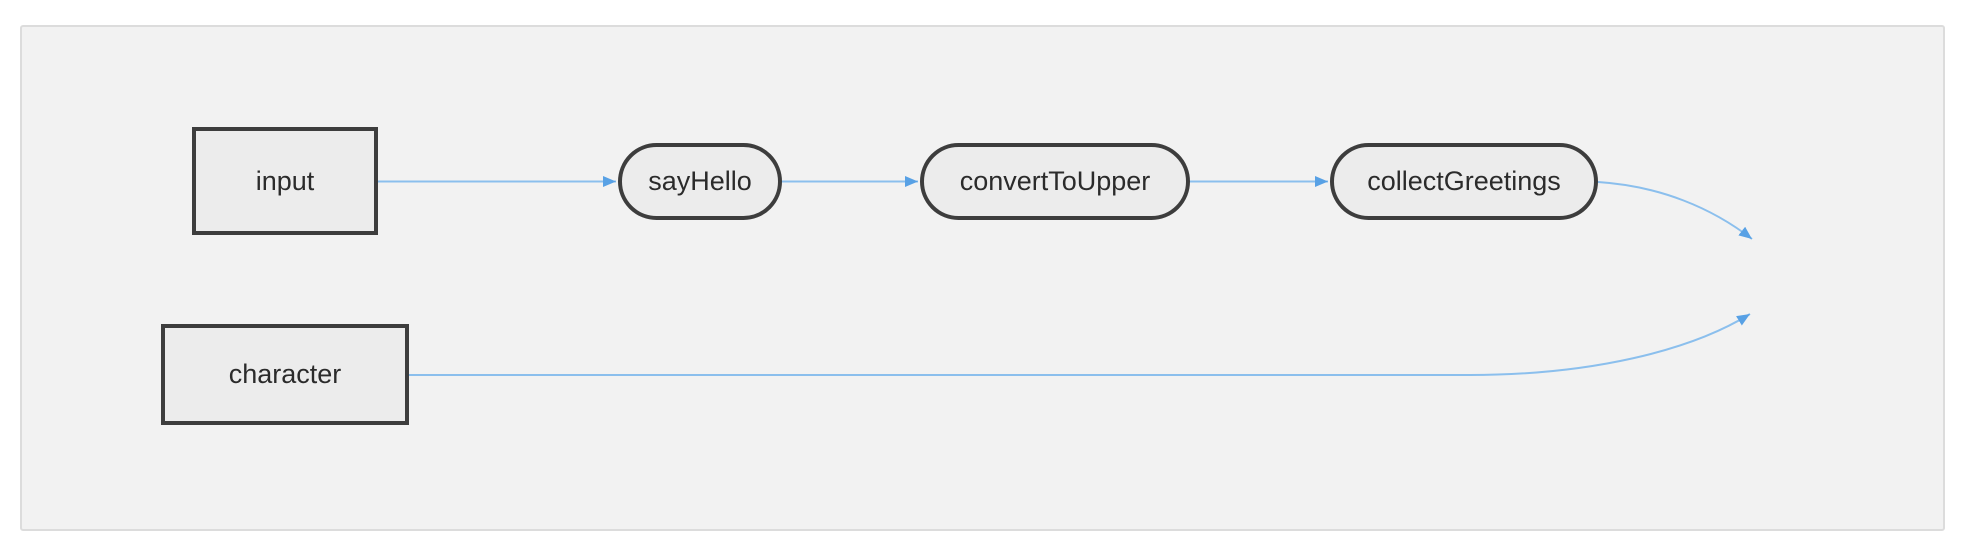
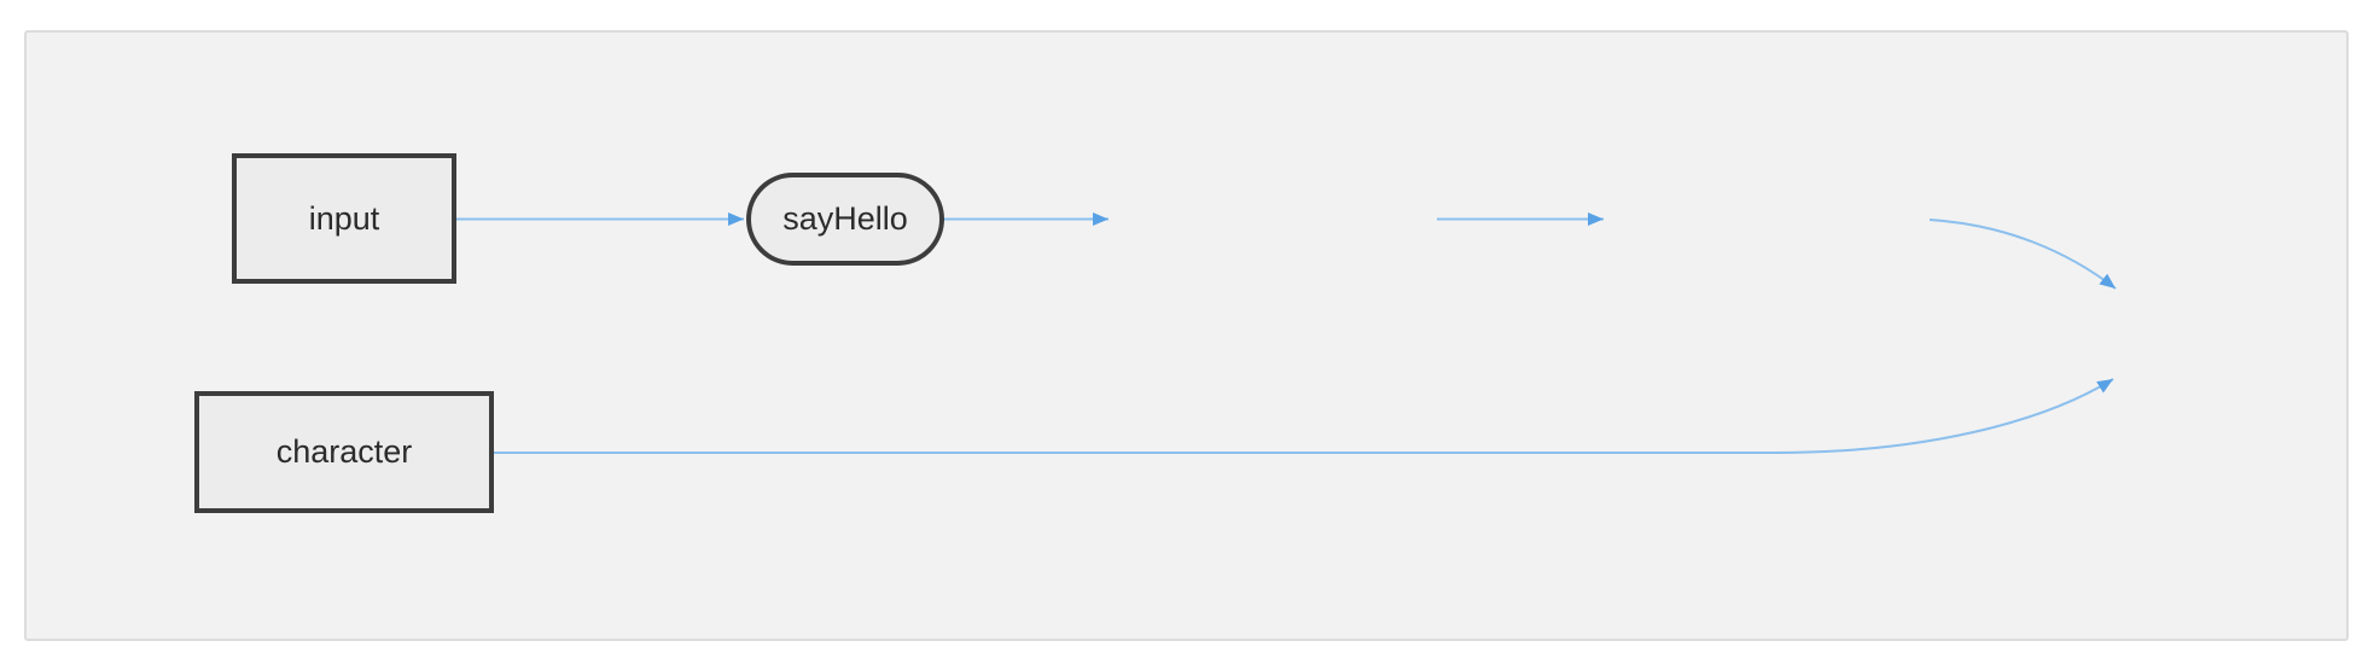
  input
  character
  sayHello
- convertToUpper
- collectGreetings
